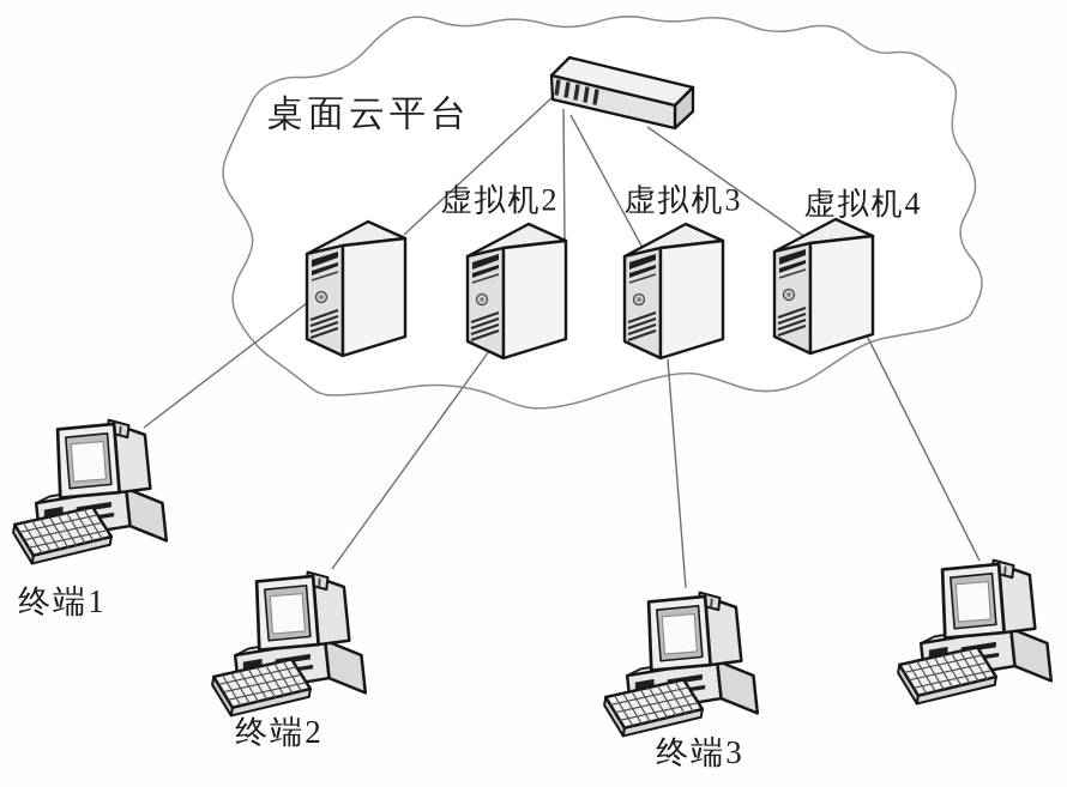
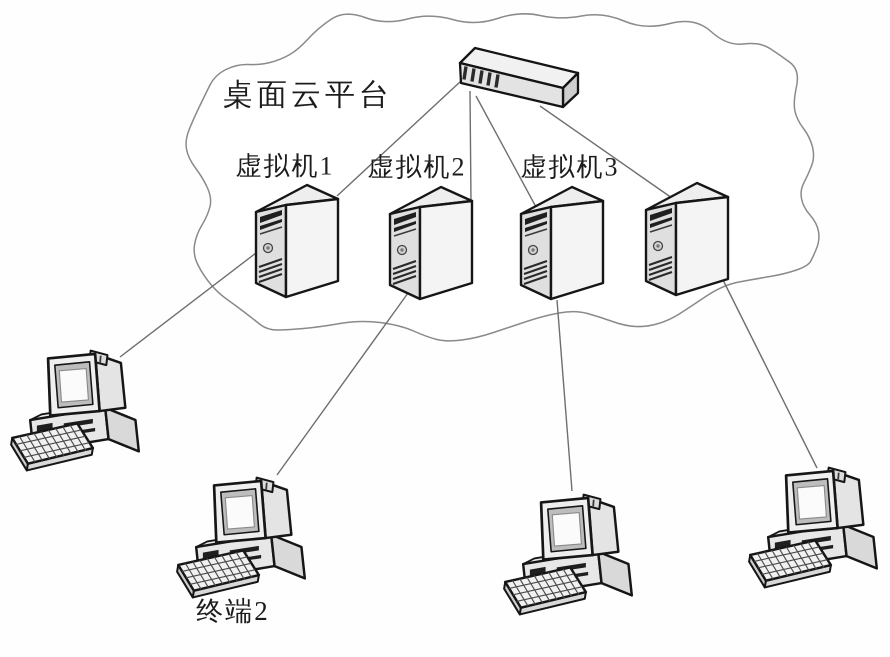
  桌面云平台
+ 虚拟机1
  虚拟机2
  虚拟机3
- 虚拟机4
- 终端1
  终端2
- 终端3
